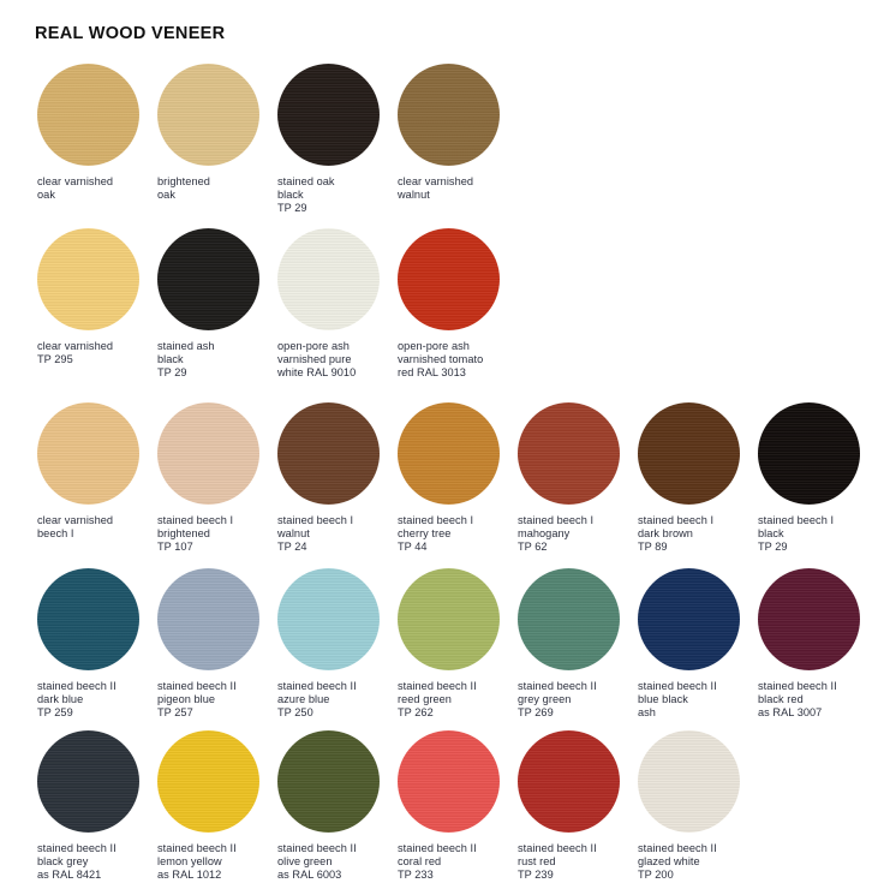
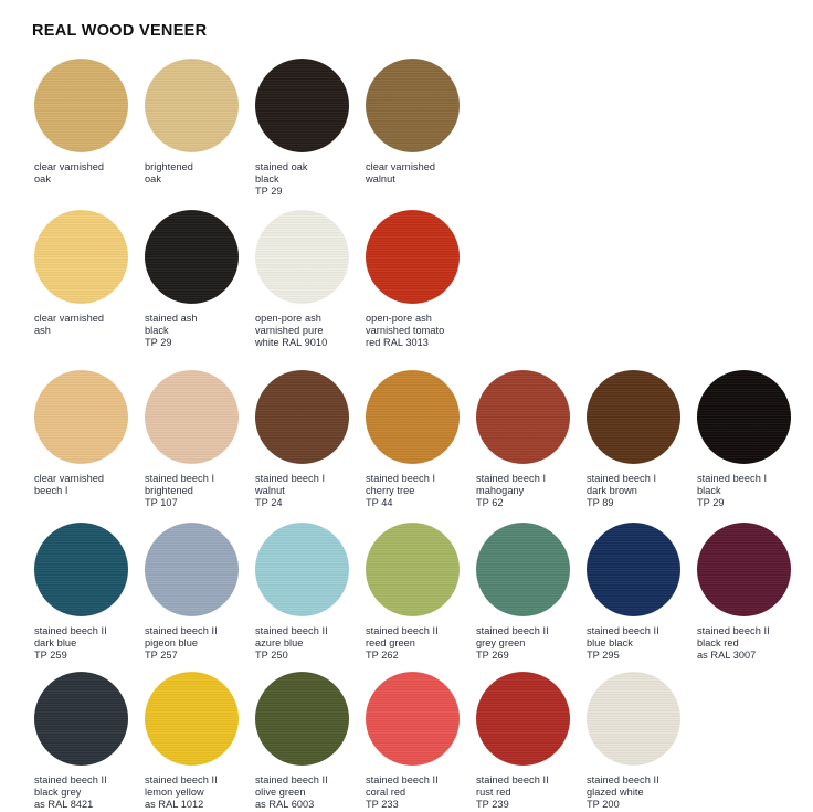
  REAL WOOD VENEER
  clear varnished
  oak
  brightened
  oak
  stained oak
  black
  TP 29
  clear varnished
  walnut
  clear varnished
- TP 295
+ ash
  stained ash
  black
  TP 29
  open-pore ash
  varnished pure
  white RAL 9010
  open-pore ash
  varnished tomato
  red RAL 3013
  clear varnished
  beech I
  stained beech I
  brightened
  TP 107
  stained beech I
  walnut
  TP 24
  stained beech I
  cherry tree
  TP 44
  stained beech I
  mahogany
  TP 62
  stained beech I
  dark brown
  TP 89
  stained beech I
  black
  TP 29
  stained beech II
  dark blue
  TP 259
  stained beech II
  pigeon blue
  TP 257
  stained beech II
  azure blue
  TP 250
  stained beech II
  reed green
  TP 262
  stained beech II
  grey green
  TP 269
  stained beech II
  blue black
- ash
+ TP 295
  stained beech II
  black red
  as RAL 3007
  stained beech II
  black grey
  as RAL 8421
  stained beech II
  lemon yellow
  as RAL 1012
  stained beech II
  olive green
  as RAL 6003
  stained beech II
  coral red
  TP 233
  stained beech II
  rust red
  TP 239
  stained beech II
  glazed white
  TP 200
